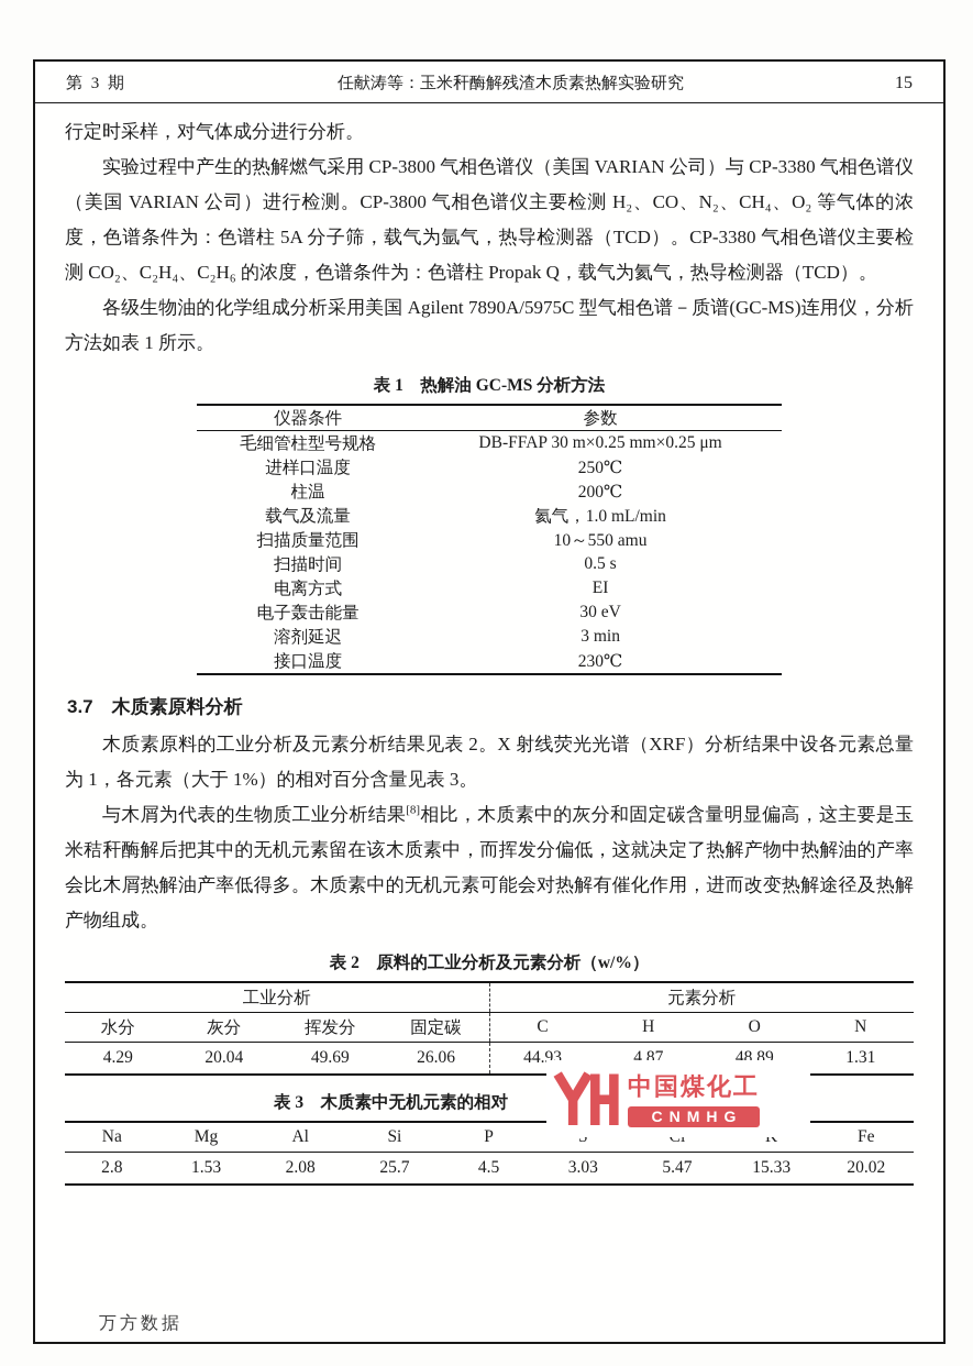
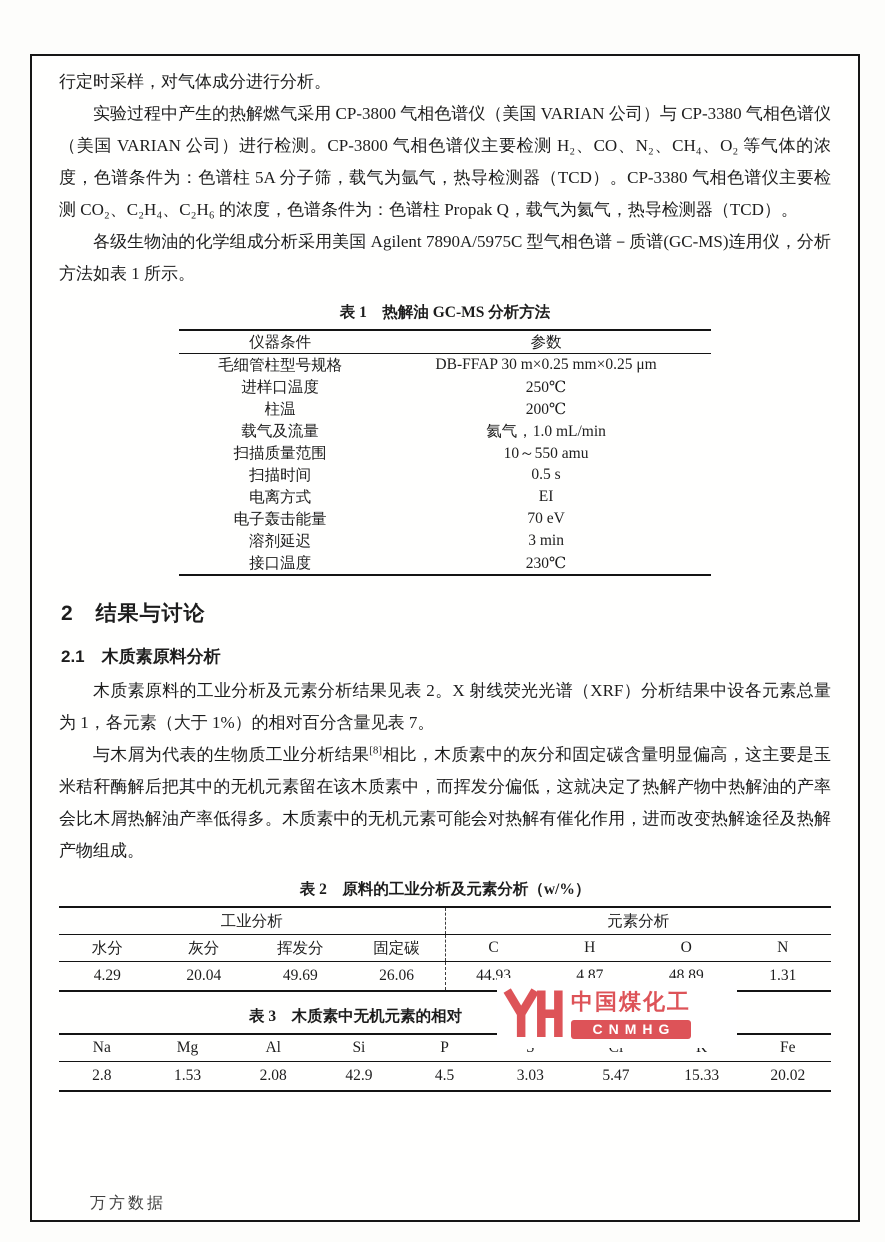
- 第 3 期
- 任献涛等：玉米秆酶解残渣木质素热解实验研究
- 15
  行定时采样，对气体成分进行分析。
  实验过程中产生的热解燃气采用 CP-3800 气相色谱仪（美国 VARIAN 公司）与 CP-3380 气相色谱仪（美国 VARIAN 公司）进行检测。CP-3800 气相色谱仪主要检测 H₂、CO、N₂、CH₄、O₂ 等气体的浓度，色谱条件为：色谱柱 5A 分子筛，载气为氩气，热导检测器（TCD）。CP-3380 气相色谱仪主要检测 CO₂、C₂H₄、C₂H₆ 的浓度，色谱条件为：色谱柱 Propak Q，载气为氦气，热导检测器（TCD）。
  各级生物油的化学组成分析采用美国 Agilent 7890A/5975C 型气相色谱－质谱(GC-MS)连用仪，分析方法如表 1 所示。
  表 1 热解油 GC-MS 分析方法
  仪器条件	参数
  毛细管柱型号规格	DB-FFAP 30 m×0.25 mm×0.25 μm
  进样口温度	250℃
  柱温	200℃
  载气及流量	氦气，1.0 mL/min
  扫描质量范围	10～550 amu
  扫描时间	0.5 s
  电离方式	EI
- 电子轰击能量	30 eV
+ 电子轰击能量	70 eV
  溶剂延迟	3 min
  接口温度	230℃
+ 2 结果与讨论
- 3.7 木质素原料分析
+ 2.1 木质素原料分析
- 木质素原料的工业分析及元素分析结果见表 2。X 射线荧光光谱（XRF）分析结果中设各元素总量为 1，各元素（大于 1%）的相对百分含量见表 3。
+ 木质素原料的工业分析及元素分析结果见表 2。X 射线荧光光谱（XRF）分析结果中设各元素总量为 1，各元素（大于 1%）的相对百分含量见表 7。
  与木屑为代表的生物质工业分析结果[8]相比，木质素中的灰分和固定碳含量明显偏高，这主要是玉米秸秆酶解后把其中的无机元素留在该木质素中，而挥发分偏低，这就决定了热解产物中热解油的产率会比木屑热解油产率低得多。木质素中的无机元素可能会对热解有催化作用，进而改变热解途径及热解产物组成。
  表 2 原料的工业分析及元素分析（w/%）
  工业分析	元素分析
  水分	灰分	挥发分	固定碳	C	H	O	N
  4.29	20.04	49.69	26.06	44.93	4.87	48.89	1.31
  表 3 木质素中无机元素的相对
  中国煤化工
  CNMHG
  Na	Mg	Al	Si	P				Fe
- 2.8	1.53	2.08	25.7	4.5	3.03	5.47	15.33	20.02
+ 2.8	1.53	2.08	42.9	4.5	3.03	5.47	15.33	20.02
  万方数据
